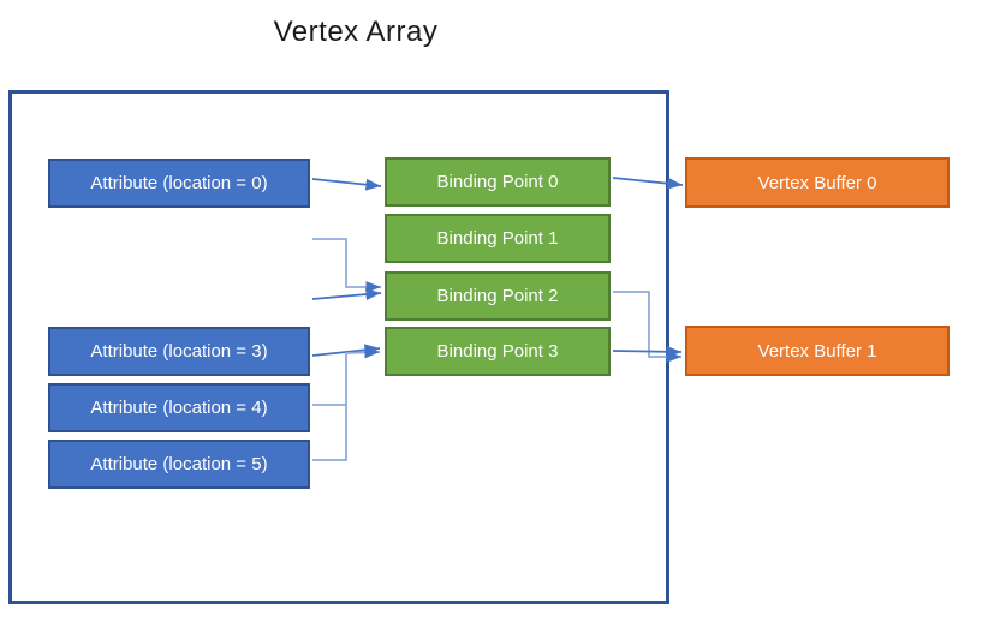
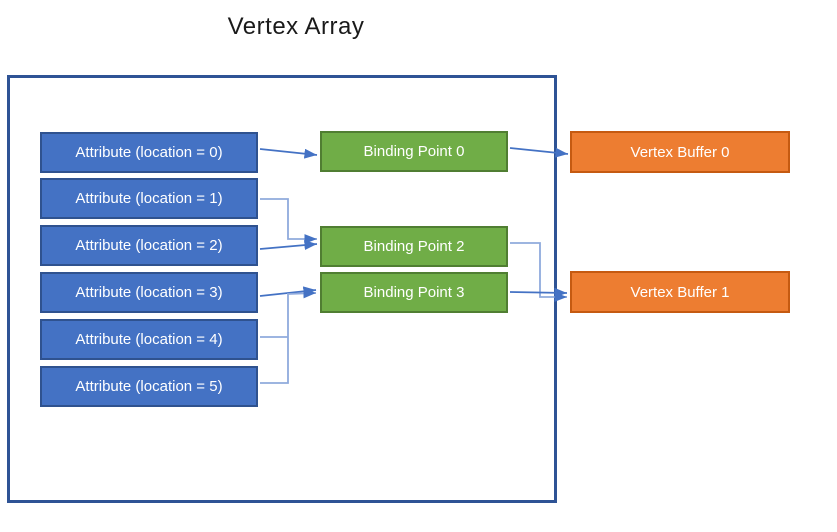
  Vertex Array
  Attribute (location = 0)
+ Attribute (location = 1)
+ Attribute (location = 2)
  Attribute (location = 3)
  Attribute (location = 4)
  Attribute (location = 5)
  Binding Point 0
- Binding Point 1
  Binding Point 2
  Binding Point 3
  Vertex Buffer 0
  Vertex Buffer 1
